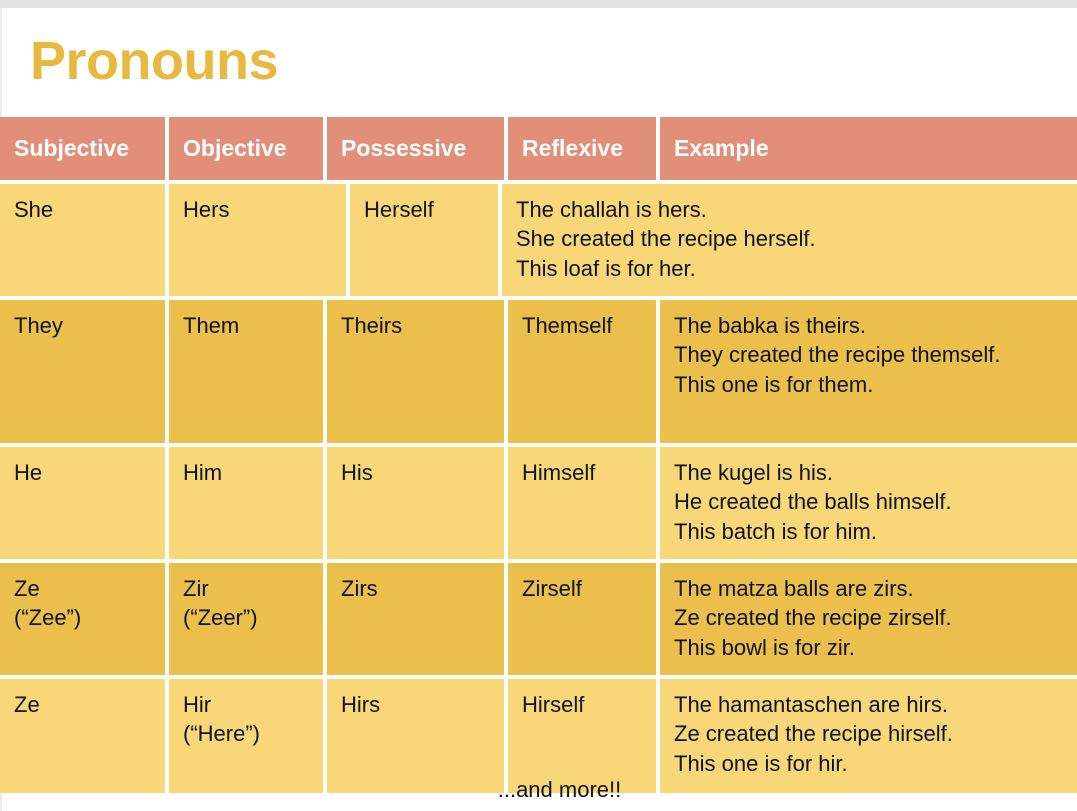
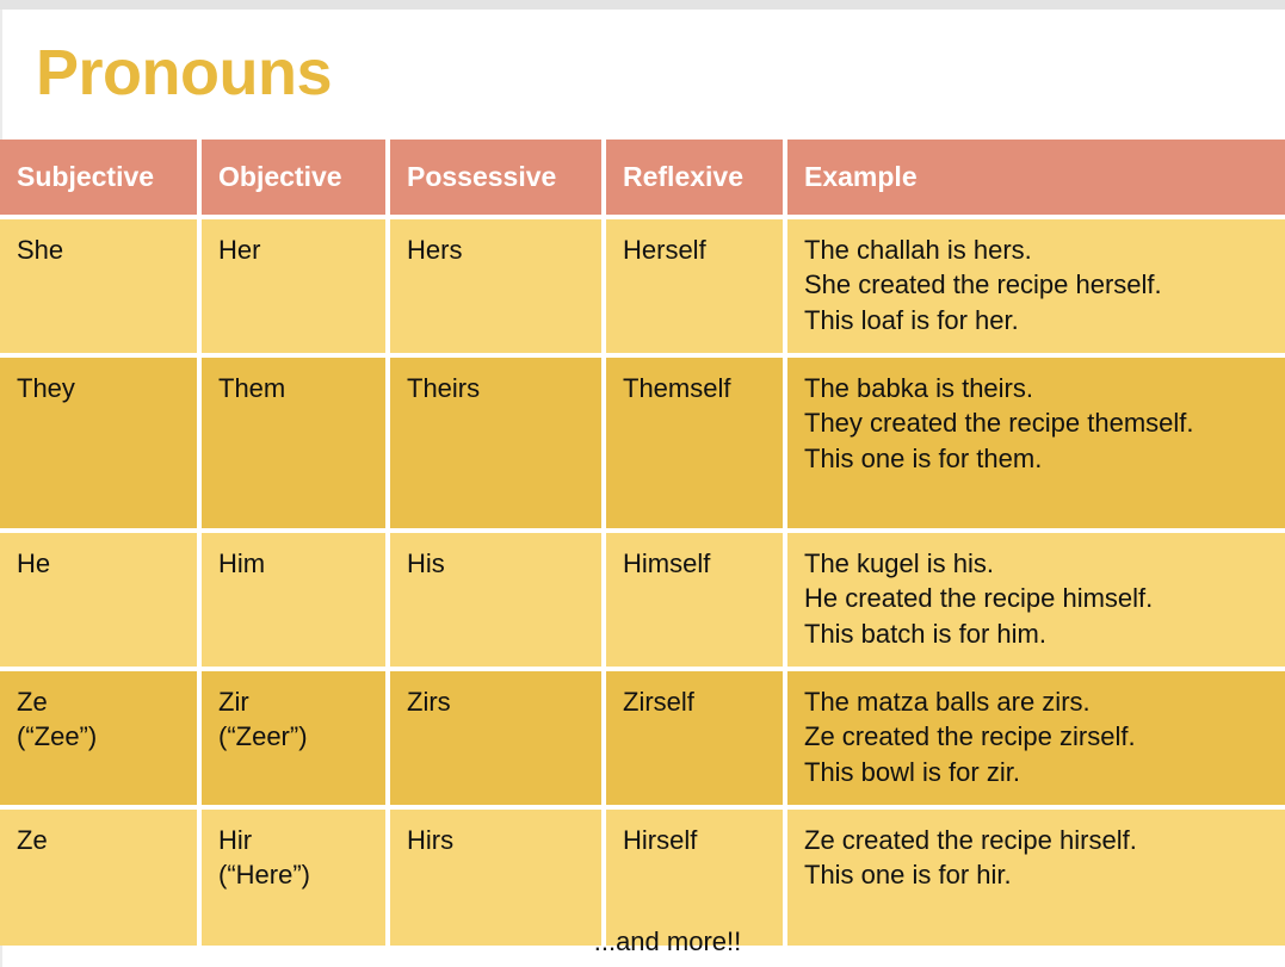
  Pronouns
  Subjective
  Objective
  Possessive
  Reflexive
  Example
  She
+ Her
  Hers
  Herself
  The challah is hers.
  She created the recipe herself.
  This loaf is for her.
  They
  Them
  Theirs
  Themself
  The babka is theirs.
  They created the recipe themself.
  This one is for them.
  He
  Him
  His
  Himself
  The kugel is his.
- He created the balls himself.
+ He created the recipe himself.
  This batch is for him.
  Ze
  (“Zee”)
  Zir
  (“Zeer”)
  Zirs
  Zirself
  The matza balls are zirs.
  Ze created the recipe zirself.
  This bowl is for zir.
  Ze
  Hir
  (“Here”)
  Hirs
  Hirself
- The hamantaschen are hirs.
  Ze created the recipe hirself.
  This one is for hir.
  ...and more!!
